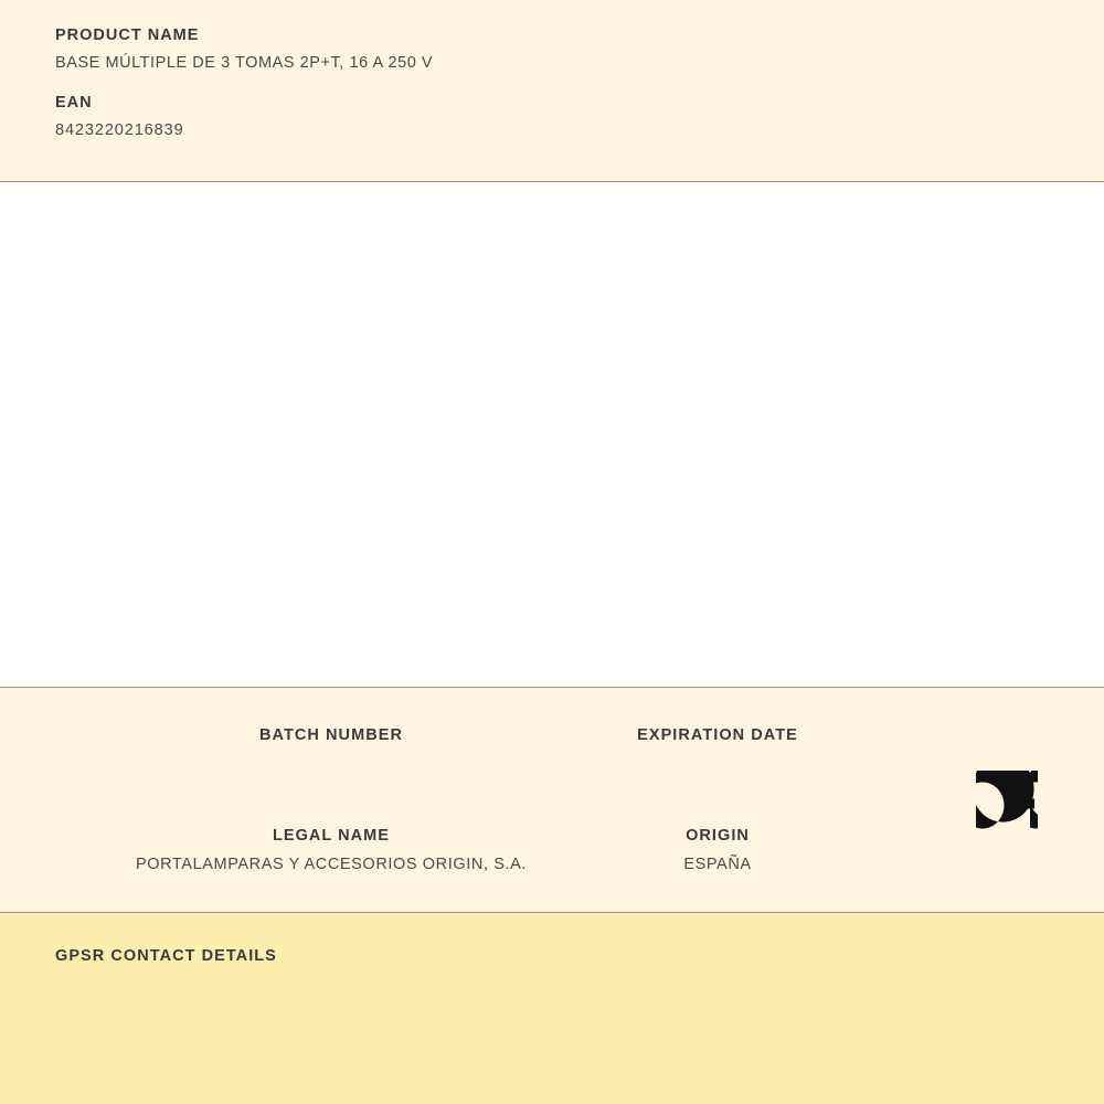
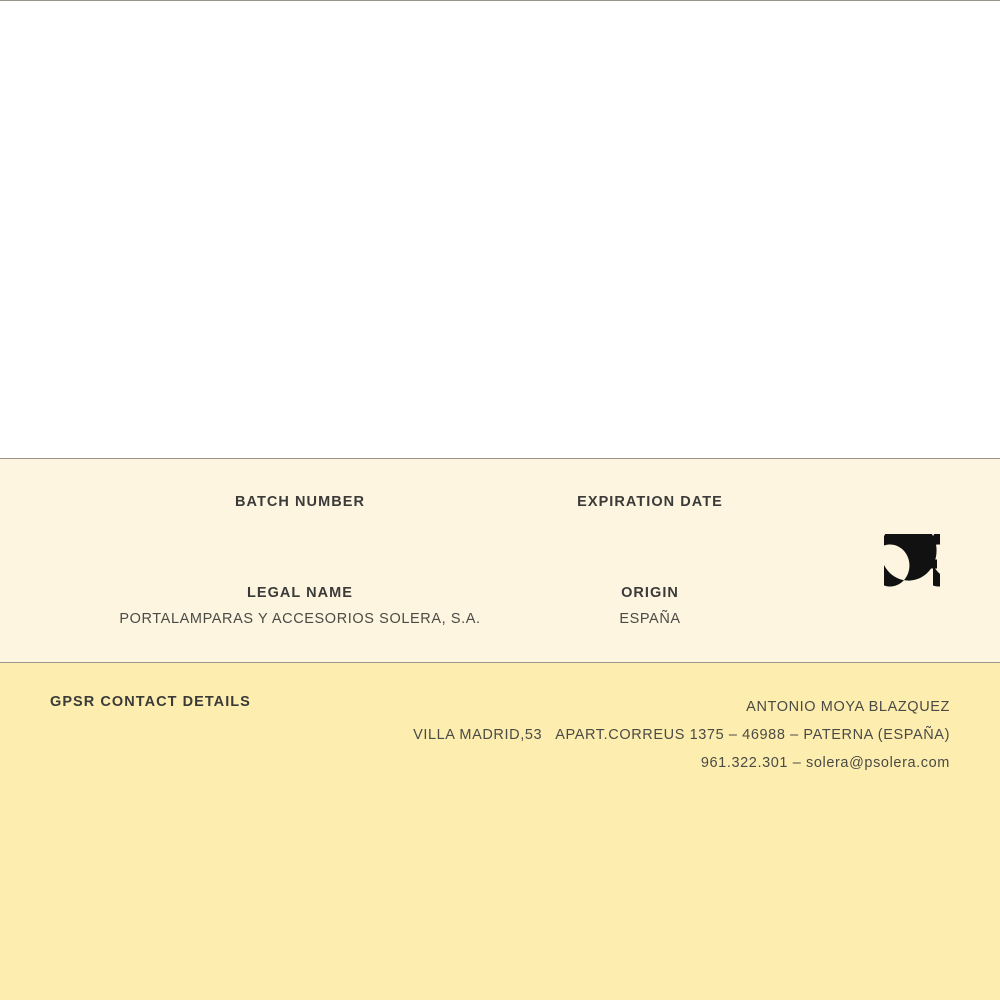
- PRODUCT NAME
- BASE MÚLTIPLE DE 3 TOMAS 2P+T, 16 A 250 V
- EAN
- 8423220216839
  BATCH NUMBER
  EXPIRATION DATE
  LEGAL NAME
- PORTALAMPARAS Y ACCESORIOS ORIGIN, S.A.
+ PORTALAMPARAS Y ACCESORIOS SOLERA, S.A.
  ORIGIN
  ESPAÑA
  GPSR CONTACT DETAILS
+ ANTONIO MOYA BLAZQUEZ
+ VILLA MADRID,53 APART.CORREUS 1375 – 46988 – PATERNA (ESPAÑA)
+ 961.322.301 – solera@psolera.com
